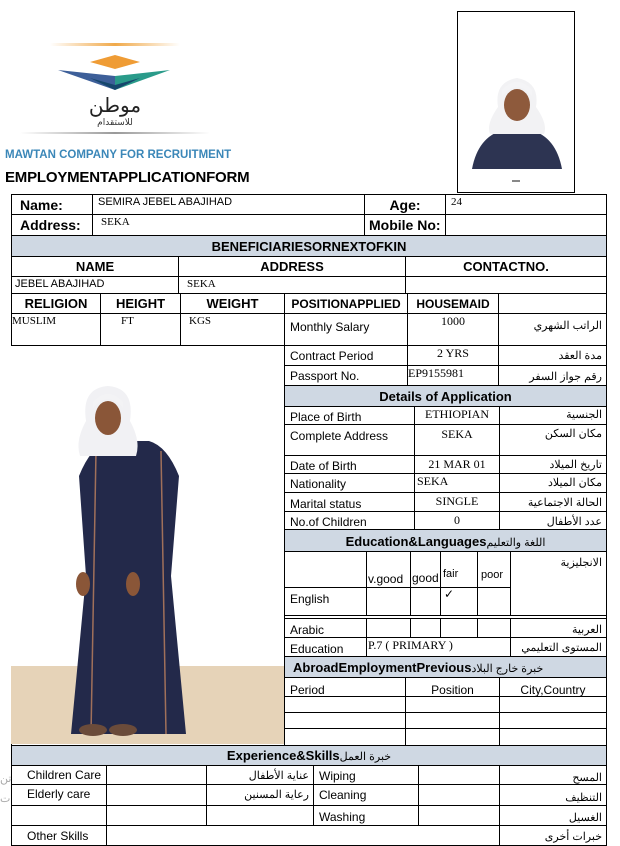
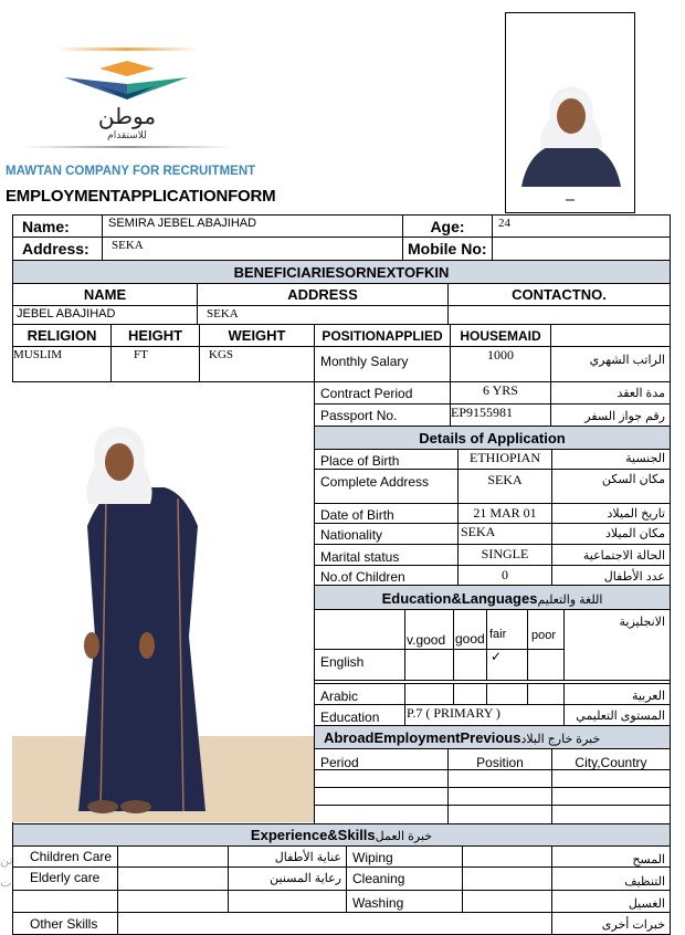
  موطن
  للاستقدام
  MAWTAN COMPANY FOR RECRUITMENT
  EMPLOYMENTAPPLICATIONFORM
  تن
  Name:
  SEMIRA JEBEL ABAJIHAD
  Age:
  24
  Address:
  SEKA
  Mobile No:
  BENEFICIARIESORNEXTOFKIN
  NAME
  ADDRESS
  CONTACTNO.
  JEBEL ABAJIHAD
  SEKA
  RELIGION
  HEIGHT
  WEIGHT
  POSITIONAPPLIED
  HOUSEMAID
  MUSLIM
  FT
  KGS
  Monthly Salary
  1000
  الراتب الشهري
  Contract Period
- 2 YRS
+ 6 YRS
  مدة العقد
  Passport No.
  EP9155981
  رقم جواز السفر
  Details of Application
  Place of Birth
  ETHIOPIAN
  الجنسية
  Complete Address
  SEKA
  مكان السكن
  Date of Birth
  21 MAR 01
  تاريخ الميلاد
  Nationality
  SEKA
  مكان الميلاد
  Marital status
  SINGLE
  الحالة الاجتماعية
  No.of Children
  0
  عدد الأطفال
  Education&Languages اللغة والتعليم
  v.good
  good
  fair
  poor
  الانجليزية
  English
  ✓
  Arabic
  العربية
  Education
  P.7 ( PRIMARY )
  المستوى التعليمي
  AbroadEmploymentPrevious خبرة خارج البلاد
  Period
  Position
  City,Country
  Experience&Skills خبرة العمل
  Children Care
  عناية الأطفال
  Wiping
  المسح
  Elderly care
  رعاية المسنين
  Cleaning
  التنظيف
  Washing
  الغسيل
  Other Skills
  خبرات أخرى
